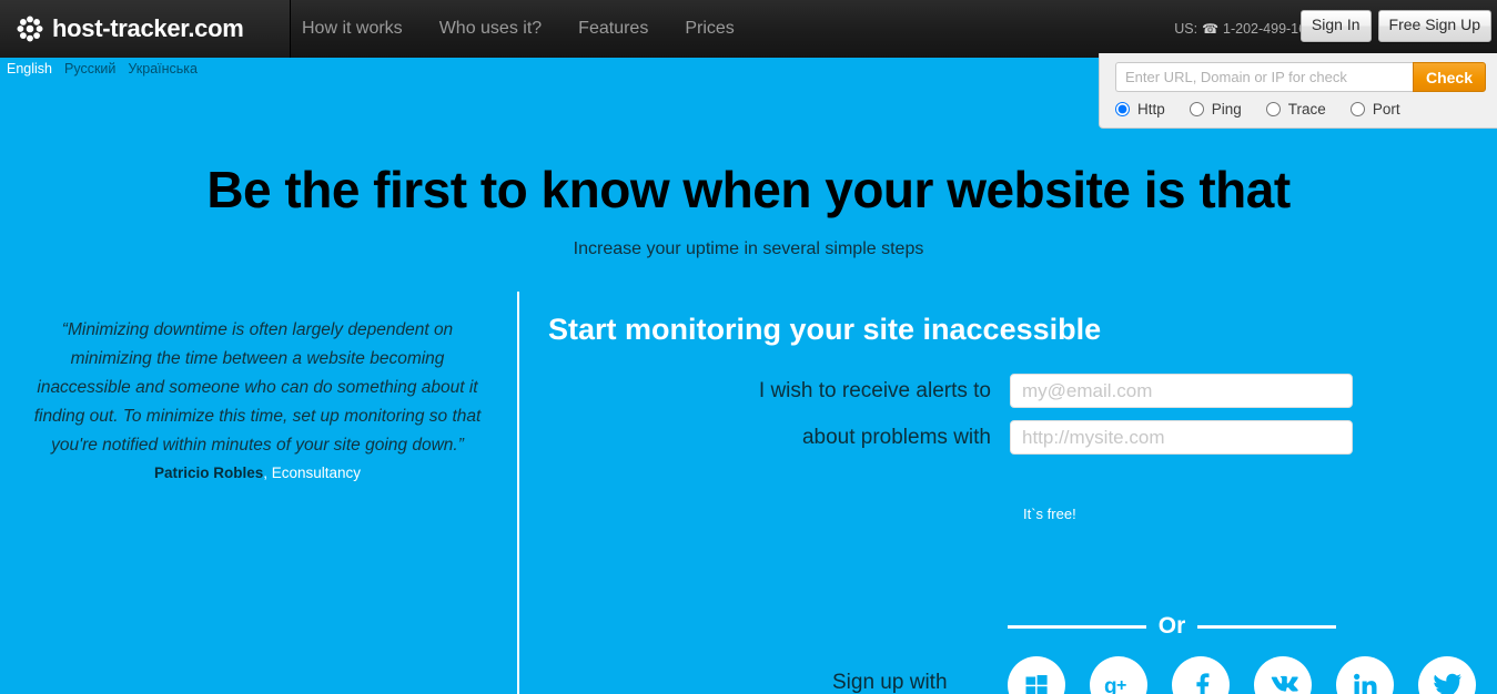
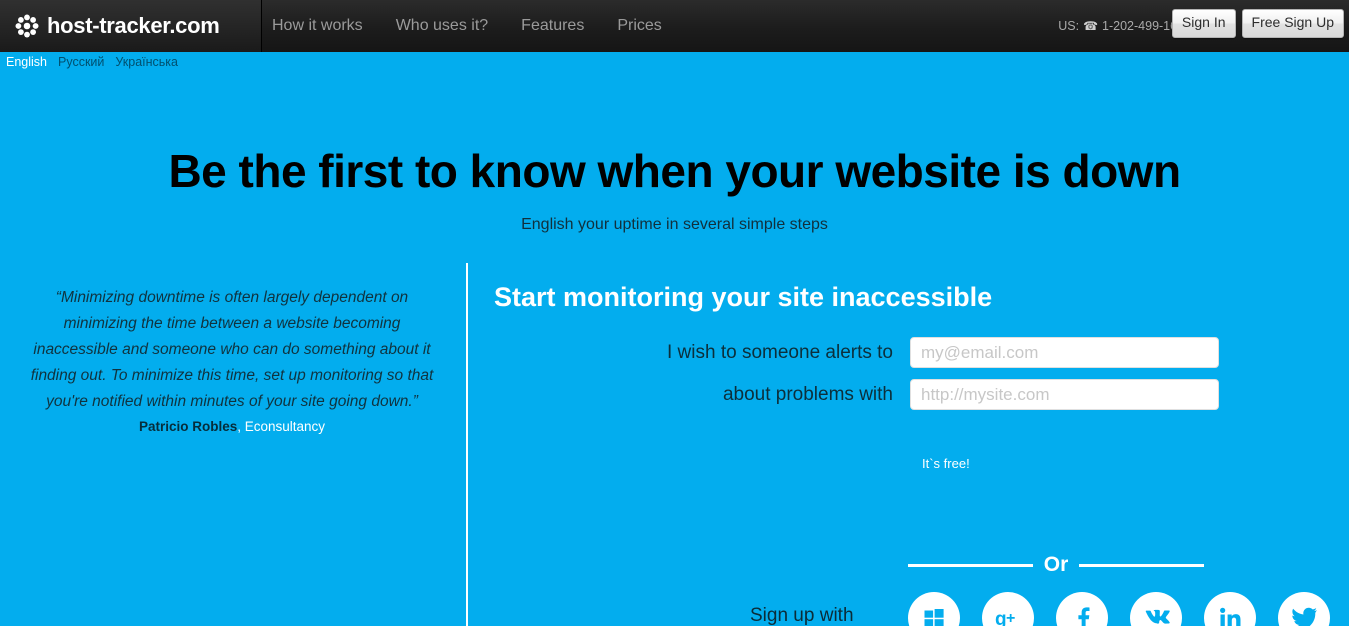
  host-tracker.com
  How it works
  Who uses it?
  Features
  Prices
  US:
  ☎
  1-202-499-1
  Sign In
  Free Sign Up
  English
  Русский
  Українська
- Enter URL, Domain or IP for check
- Check
- Http
- Ping
- Trace
- Port
- Be the first to know when your website is that
+ Be the first to know when your website is down
- Increase your uptime in several simple steps
+ English your uptime in several simple steps
  “Minimizing downtime is often largely dependent on minimizing the time between a website becoming inaccessible and someone who can do something about it finding out. To minimize this time, set up monitoring so that you're notified within minutes of your site going down.”
  Patricio Robles, Econsultancy
  Start monitoring your site inaccessible
- I wish to receive alerts to
+ I wish to someone alerts to
  my@email.com
  about problems with
  http://mysite.com
  It`s free!
  Or
  Sign up with
  g
  +
